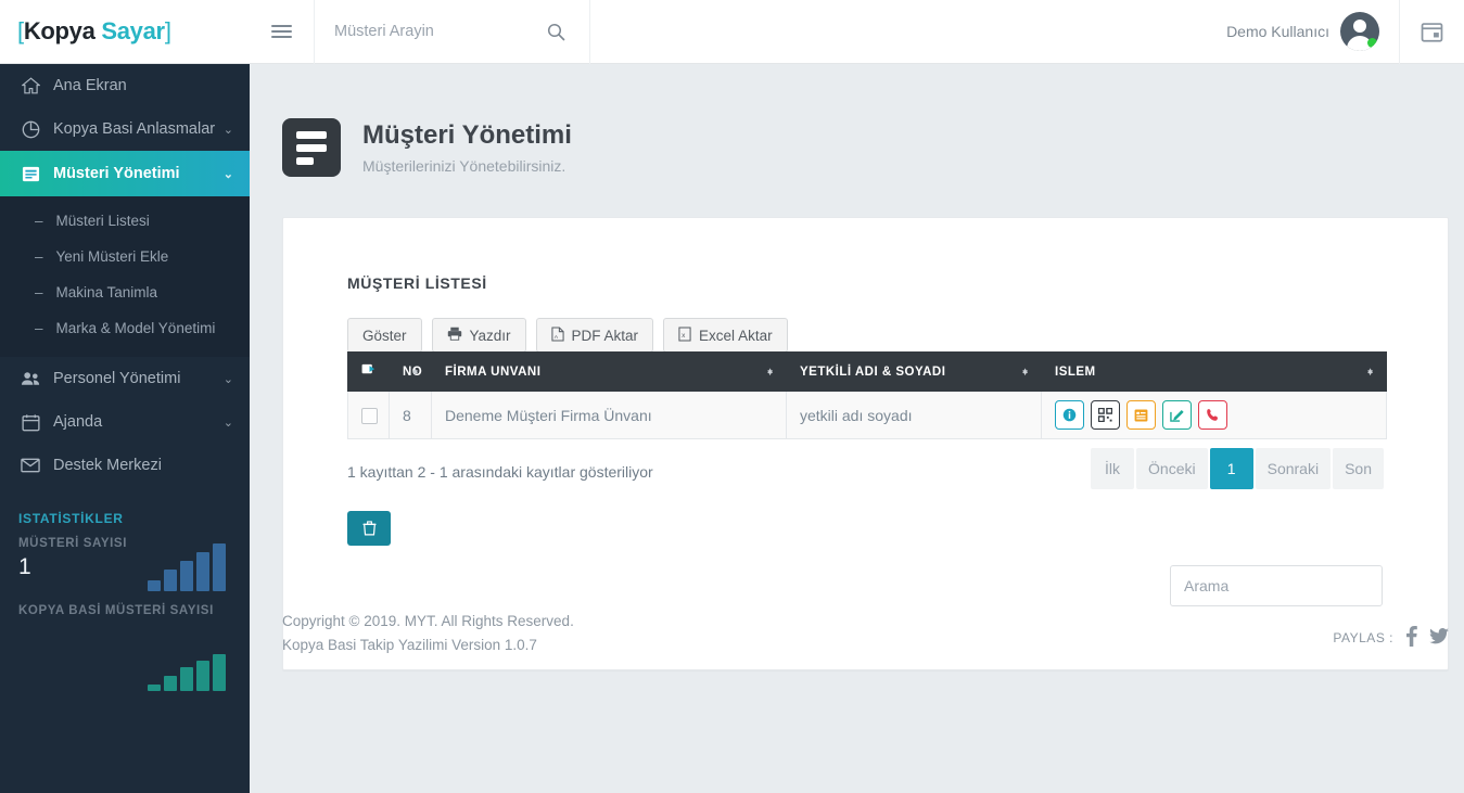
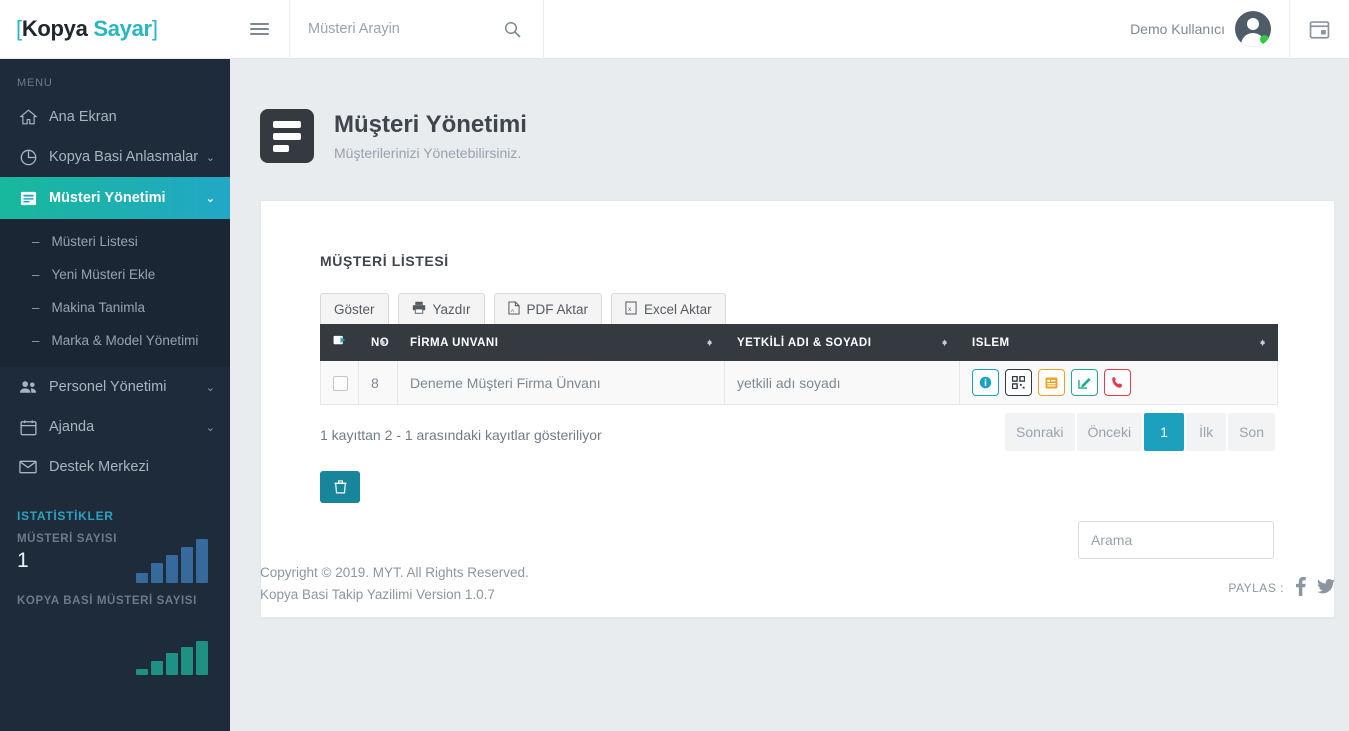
  [Kopya Sayar]
+ MENU
  Ana Ekran
  Kopya Basi Anlasmalar
  ⌄
  Müsteri Yönetimi
  ⌄
  –
  Müsteri Listesi
  –
  Yeni Müsteri Ekle
  –
  Makina Tanimla
  –
  Marka & Model Yönetimi
  Personel Yönetimi
  ⌄
  Ajanda
  ⌄
  Destek Merkezi
  ISTATİSTİKLER
  MÜSTERİ SAYISI
  1
  KOPYA BASİ MÜSTERİ SAYISI
  Müsteri Arayin
  Demo Kullanıcı
  Müşteri Yönetimi
  Müşterilerinizi Yönetebilirsiniz.
  MÜŞTERİ LİSTESİ
  Göster
  Yazdır
  PDF Aktar
  Excel Aktar
  Arama
  	NO▼	FİRMA UNVANI ▼	YETKİLİ ADI & SOYADI ▼	ISLEM ▼
  	8	Deneme Müşteri Firma Ünvanı	yetkili adı soyadı
  1 kayıttan 2 - 1 arasındaki kayıtlar gösteriliyor
- İlk
+ Sonraki
  Önceki
  1
- Sonraki
+ İlk
  Son
  Copyright © 2019. MYT. All Rights Reserved.
  Kopya Basi Takip Yazilimi Version 1.0.7
  PAYLAS :
